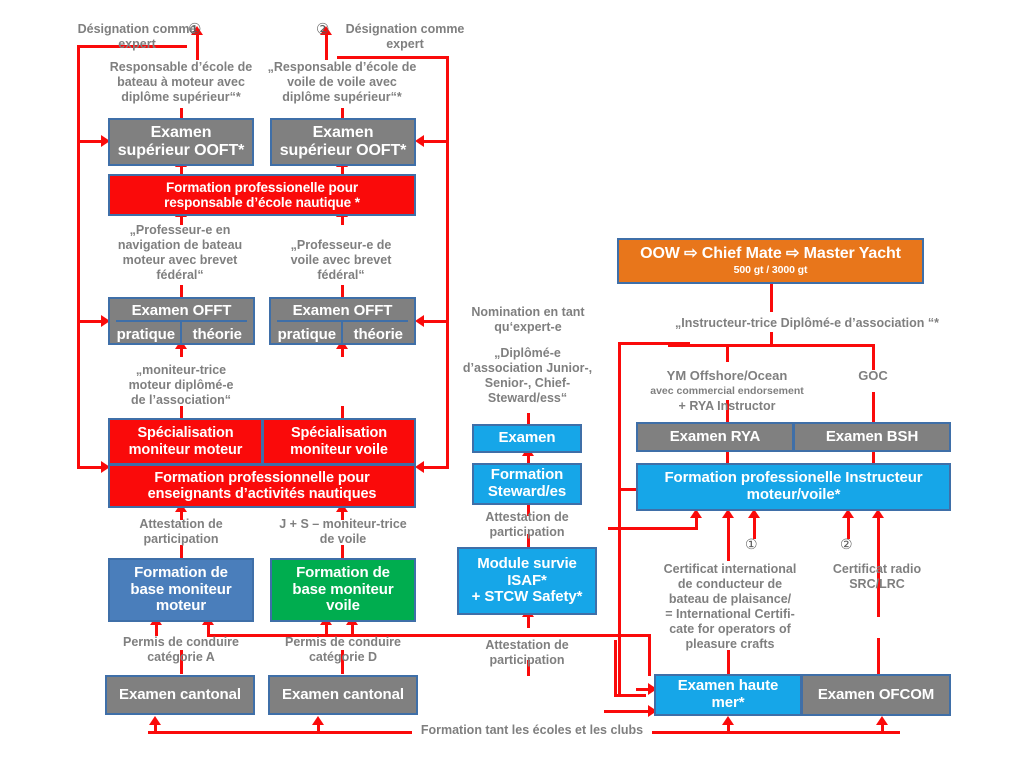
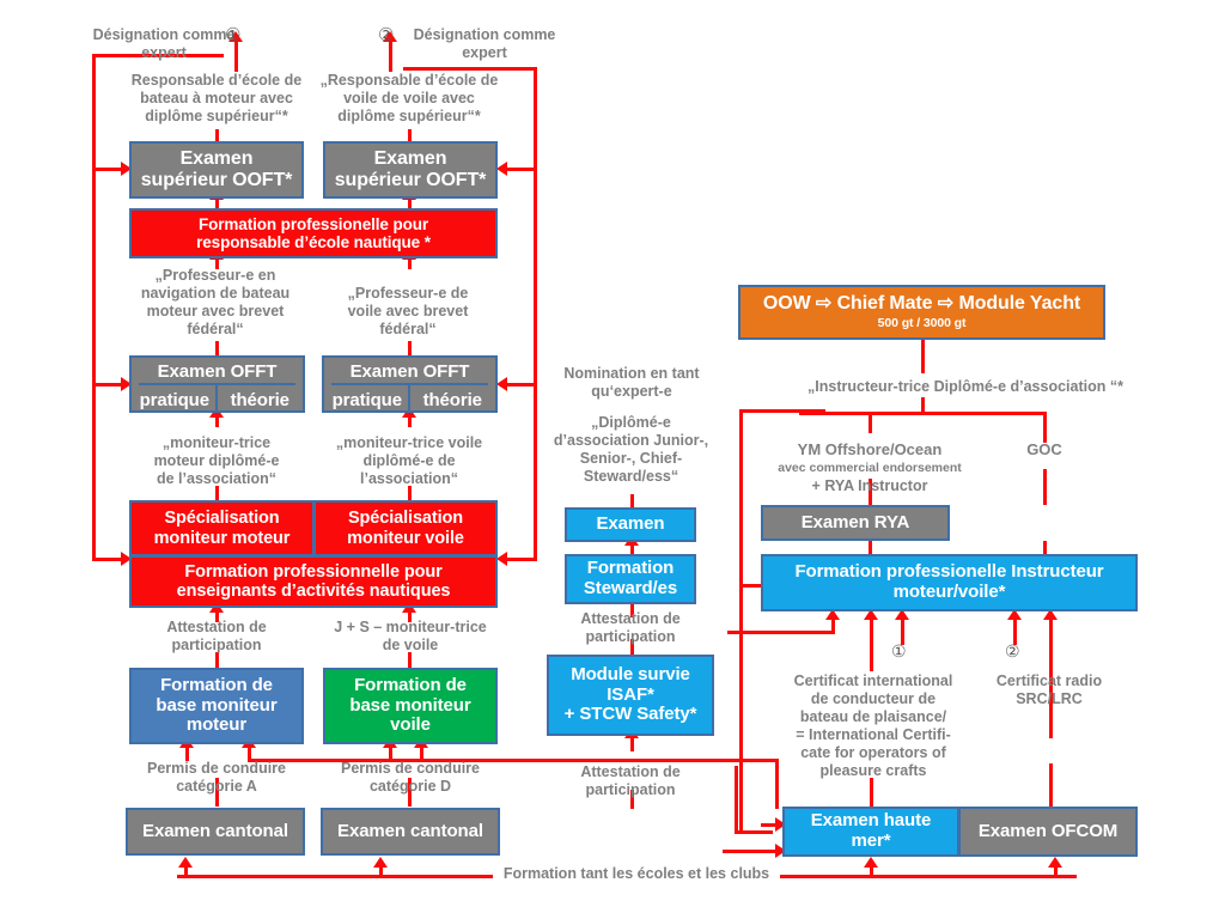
  Examen
  supérieur OOFT*
  Examen
  supérieur OOFT*
  Formation professionelle pour
  responsable d’école nautique *
  Examen OFFT
  pratique
  théorie
  Examen OFFT
  pratique
  théorie
  Spécialisation
  moniteur moteur
  Spécialisation
  moniteur voile
  Formation professionnelle pour
  enseignants d’activités nautiques
  Formation de
  base moniteur
  moteur
  Formation de
  base moniteur
  voile
  Examen cantonal
  Examen cantonal
  Examen
  Formation
  Steward/es
  Module survie
  ISAF*
  + STCW Safety*
- OOW ⇨ Chief Mate ⇨ Master Yacht
+ OOW ⇨ Chief Mate ⇨ Module Yacht
  500 gt / 3000 gt
  Examen RYA
- Examen BSH
  Formation professionelle Instructeur
  moteur/voile*
  Examen haute
  mer*
  Examen OFCOM
  Désignation comme
  expert
  Désignation comme
  expert
  ①
  ②
  Responsable d’école de
  bateau à moteur avec
  diplôme supérieur“*
  „Responsable d’école de
  voile de voile avec
  diplôme supérieur“*
  „Professeur-e en
  navigation de bateau
  moteur avec brevet
  fédéral“
  „Professeur-e de
  voile avec brevet
  fédéral“
  „moniteur-trice
  moteur diplômé-e
  de l’association“
+ „moniteur-trice voile
+ diplômé-e de
+ l’association“
  Attestation de
  participation
  J + S – moniteur-trice
  de voile
  Permis de conduire
  catégorie A
  Permis de conduire
  catégorie D
  Nomination en tant
  qu‘expert-e
  „Diplômé-e
  d’association Junior-,
  Senior-, Chief-
  Steward/ess“
  Attestation de
  participation
  Attestation de
  participation
  „Instructeur-trice Diplômé-e d’association “*
  YM Offshore/Ocean
  avec commercial endorsement
  + RYA Instructor
  GOC
  ①
  ②
  Certificat international
  de conducteur de
  bateau de plaisance/
  = International Certifi-
  cate for operators of
  pleasure crafts
  Certificat radio
  SRC/LRC
  Formation tant les écoles et les clubs
